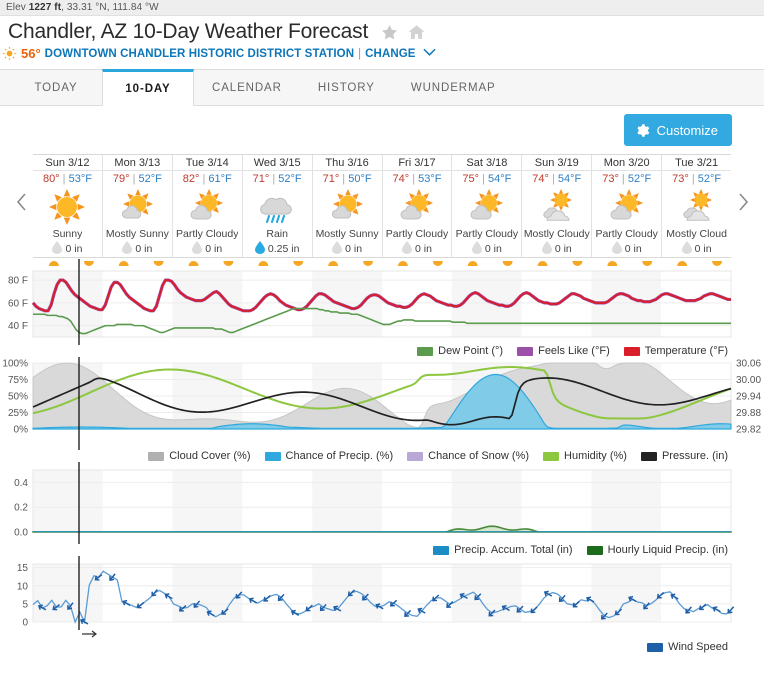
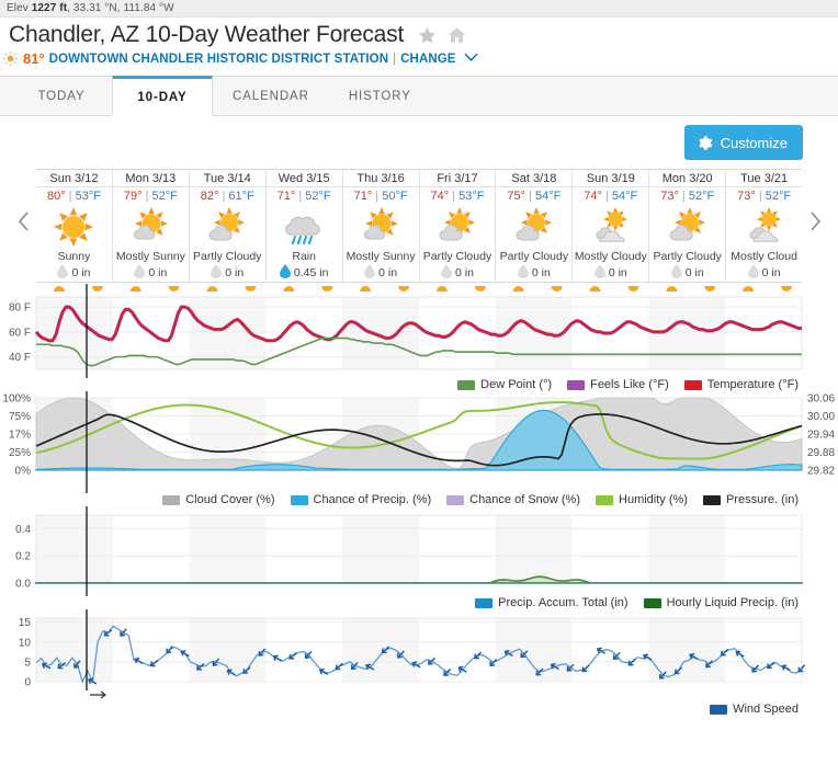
  Elev 1227 ft, 33.31 °N, 111.84 °W
  Chandler, AZ 10-Day Weather Forecast
- 56°
+ 81°
  DOWNTOWN CHANDLER HISTORIC DISTRICT STATION
  |
  CHANGE
  TODAY
  10-DAY
  CALENDAR
  HISTORY
- WUNDERMAP
  Customize
  Sun 3/12
  80° | 53°F
  Sunny
  0 in
  Mon 3/13
  79° | 52°F
  Mostly Sunny
  0 in
  Tue 3/14
  82° | 61°F
  Partly Cloudy
  0 in
  Wed 3/15
  71° | 52°F
  Rain
- 0.25 in
+ 0.45 in
  Thu 3/16
  71° | 50°F
  Mostly Sunny
  0 in
  Fri 3/17
  74° | 53°F
  Partly Cloudy
  0 in
  Sat 3/18
  75° | 54°F
  Partly Cloudy
  0 in
  Sun 3/19
  74° | 54°F
  Mostly Cloudy
  0 in
  Mon 3/20
  73° | 52°F
  Partly Cloudy
  0 in
  Tue 3/21
  73° | 52°F
  Mostly Cloud
  0 in
  40 F
  60 F
  80 F
  Dew Point (°)
  Feels Like (°F)
  Temperature (°F)
  0%
  25%
- 50%
+ 17%
  75%
  100%
  29.82
  29.88
  29.94
  30.00
  30.06
  Cloud Cover (%)
  Chance of Precip. (%)
  Chance of Snow (%)
  Humidity (%)
  Pressure. (in)
  0.0
  0.2
  0.4
  Precip. Accum. Total (in)
  Hourly Liquid Precip. (in)
  0
  5
  10
  15
  Wind Speed
